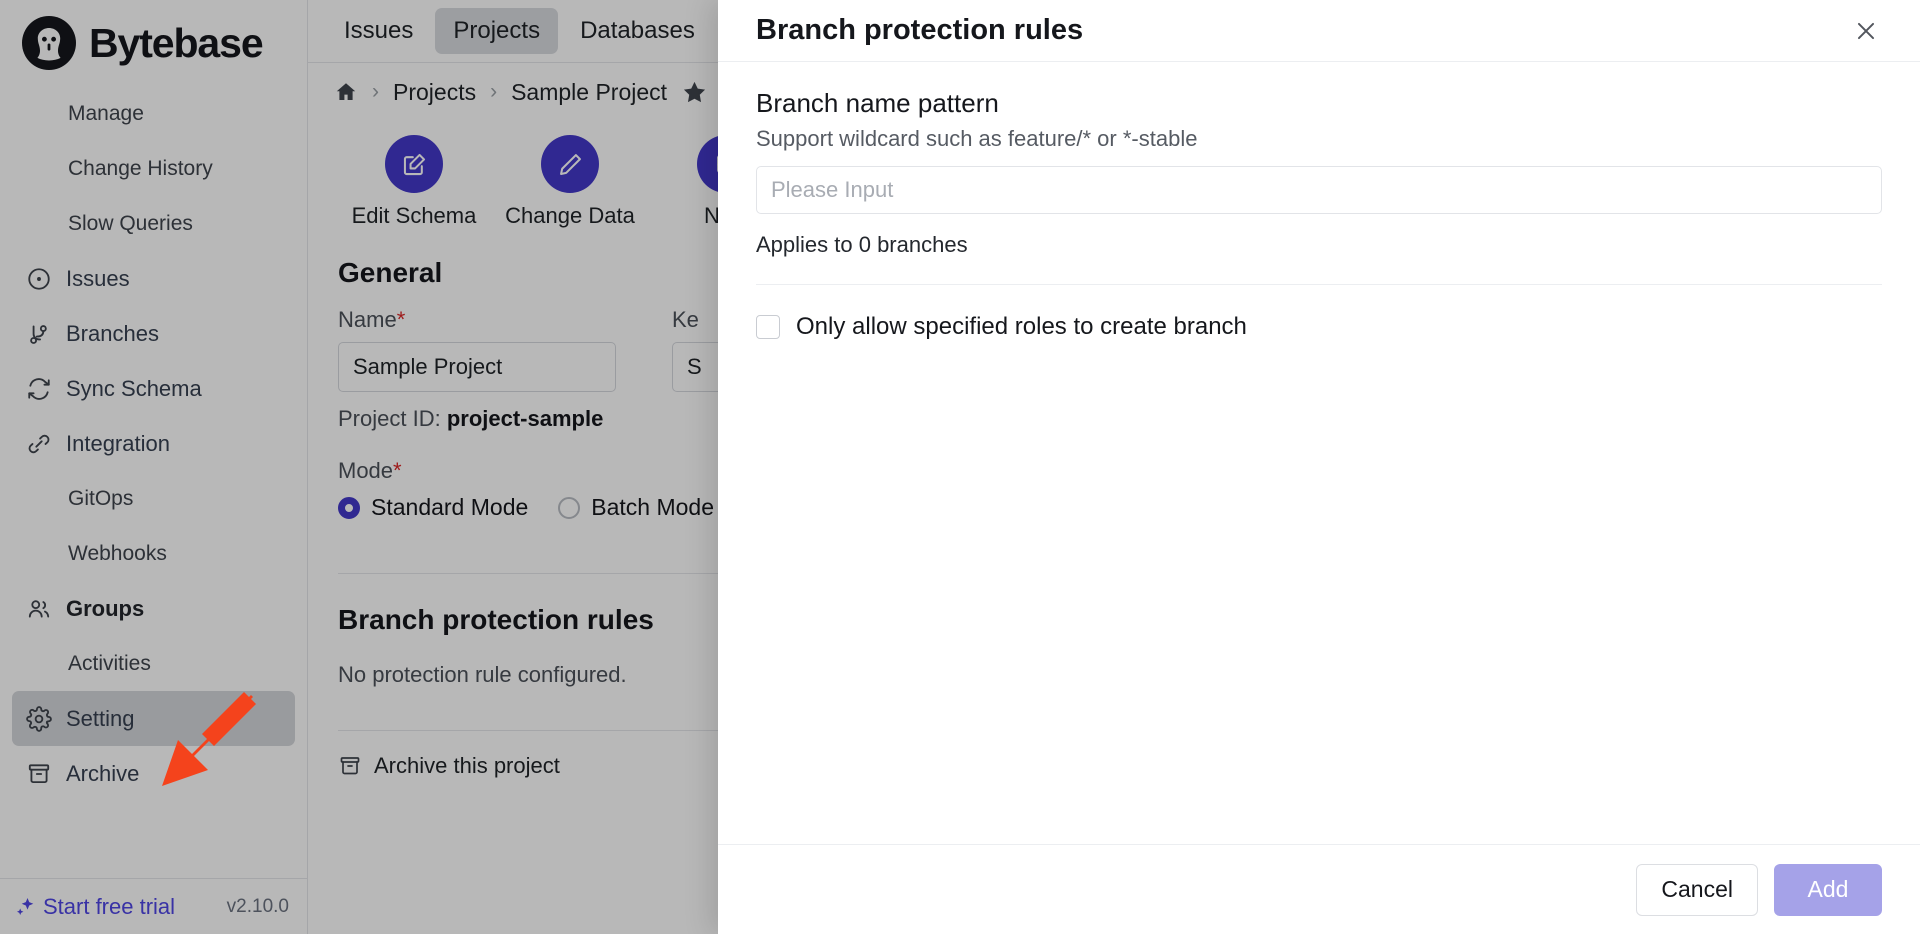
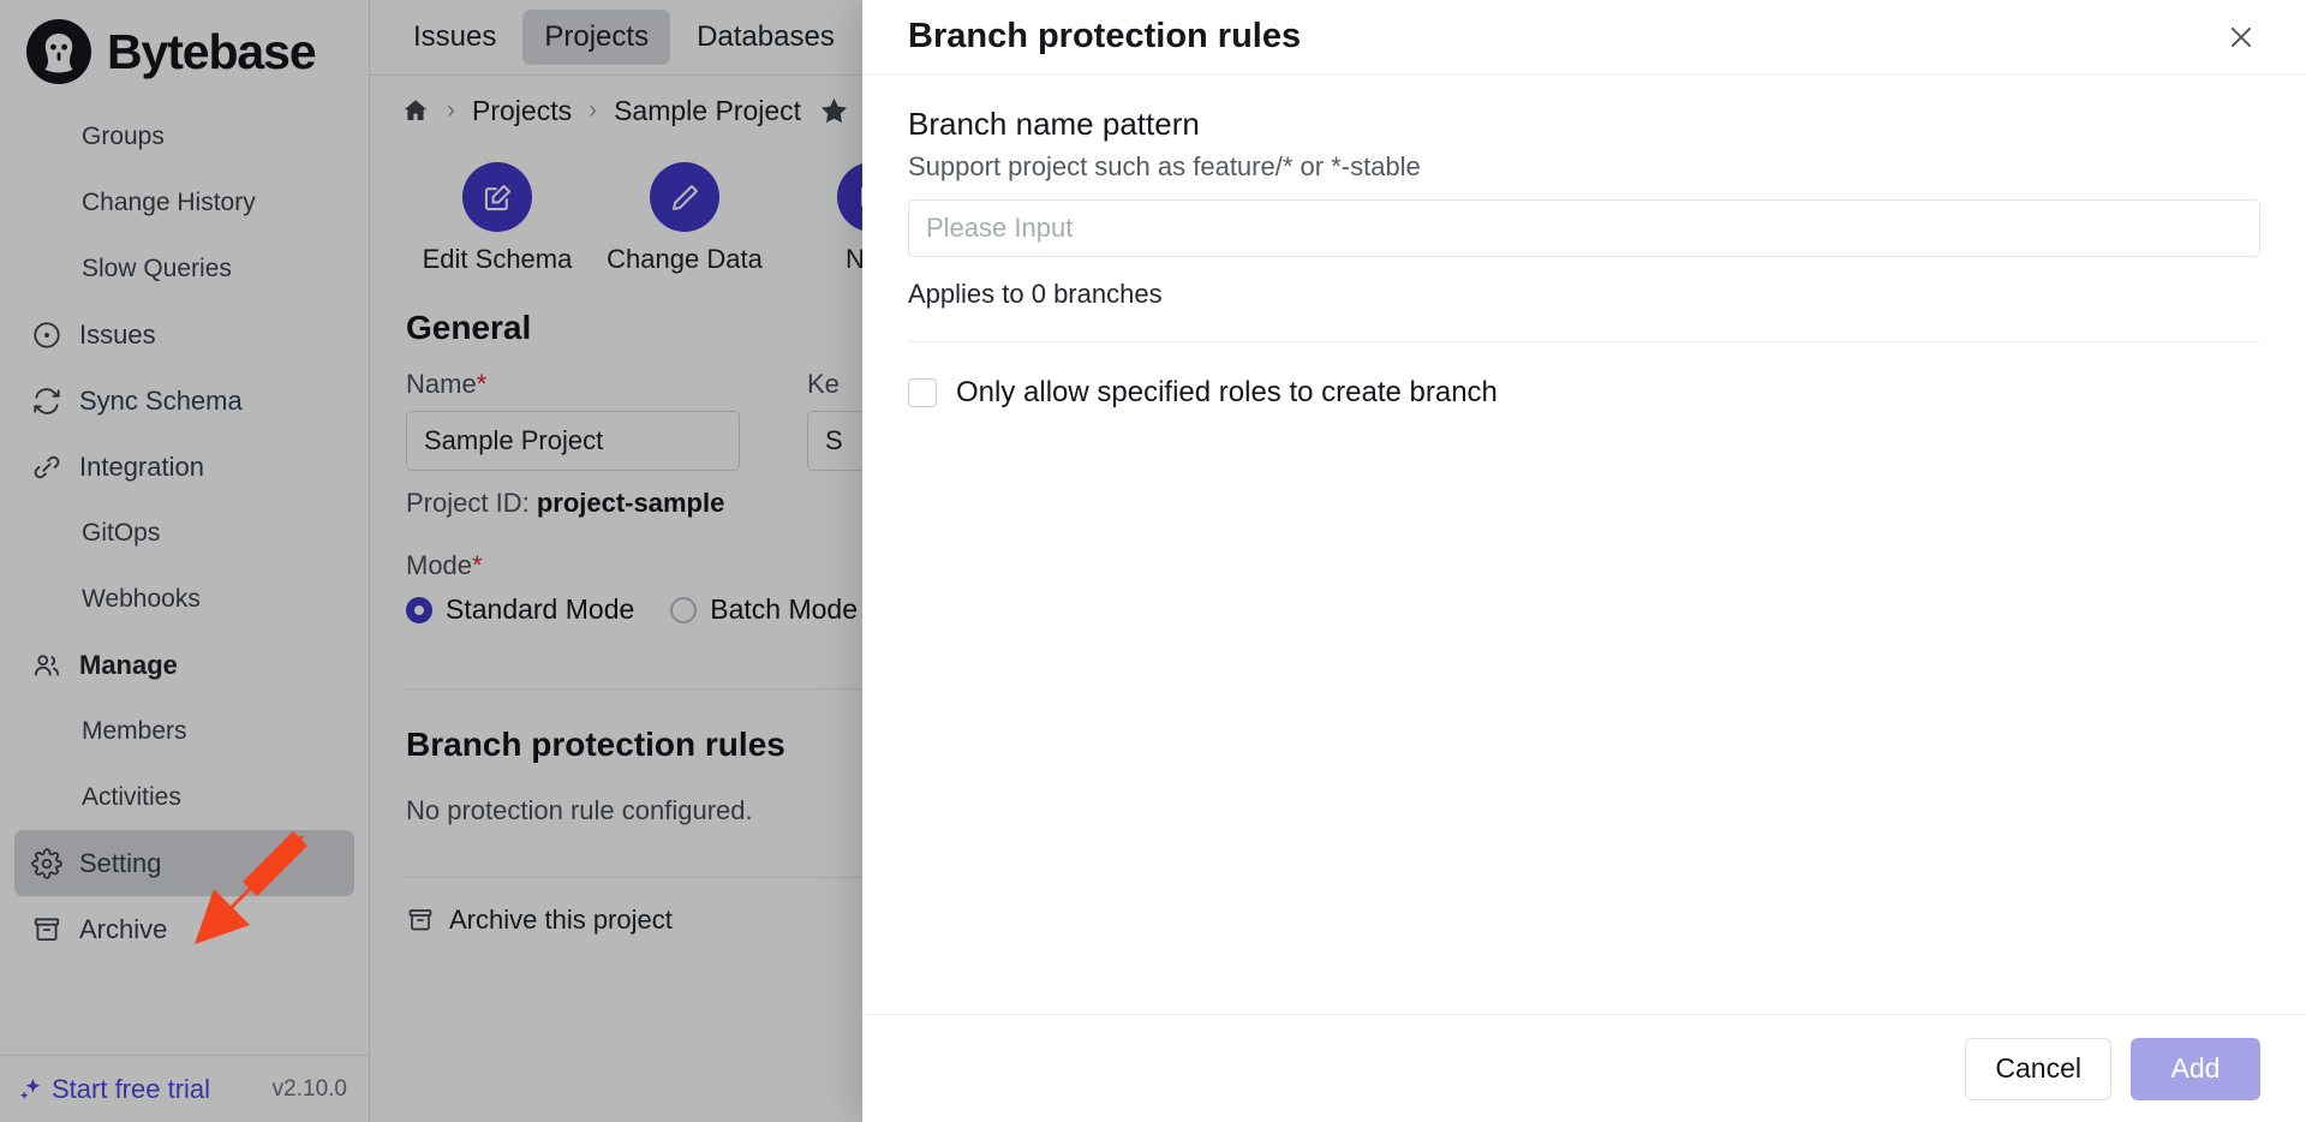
  Bytebase
- Manage
+ Groups
  Change History
  Slow Queries
  Issues
- Branches
  Sync Schema
  Integration
  GitOps
  Webhooks
- Groups
+ Manage
+ Members
  Activities
  Setting
  Archive
  Start free trial
  v2.10.0
  Issues
  Projects
  Databases
  ›
  Projects
  ›
  Sample Project
  Edit Schema
  Change Data
  General
  Name*
  Sample Project
  Ke
  S
  Project ID: project-sample
  Mode*
  Standard Mode
  Batch Mode
  Branch protection rules
  No protection rule configured.
  Archive this project
  Branch protection rules
  Branch name pattern
- Support wildcard such as feature/* or *-stable
+ Support project such as feature/* or *-stable
  Please Input
  Applies to 0 branches
  Only allow specified roles to create branch
  Cancel
  Add
